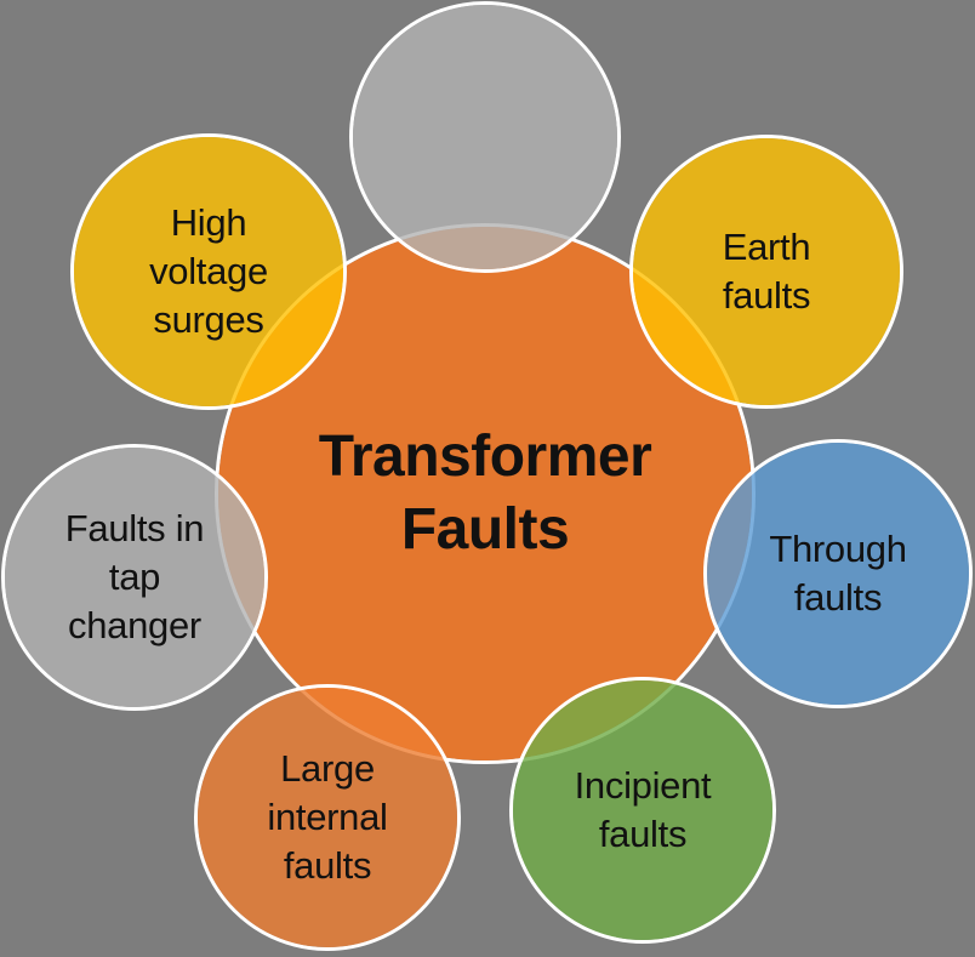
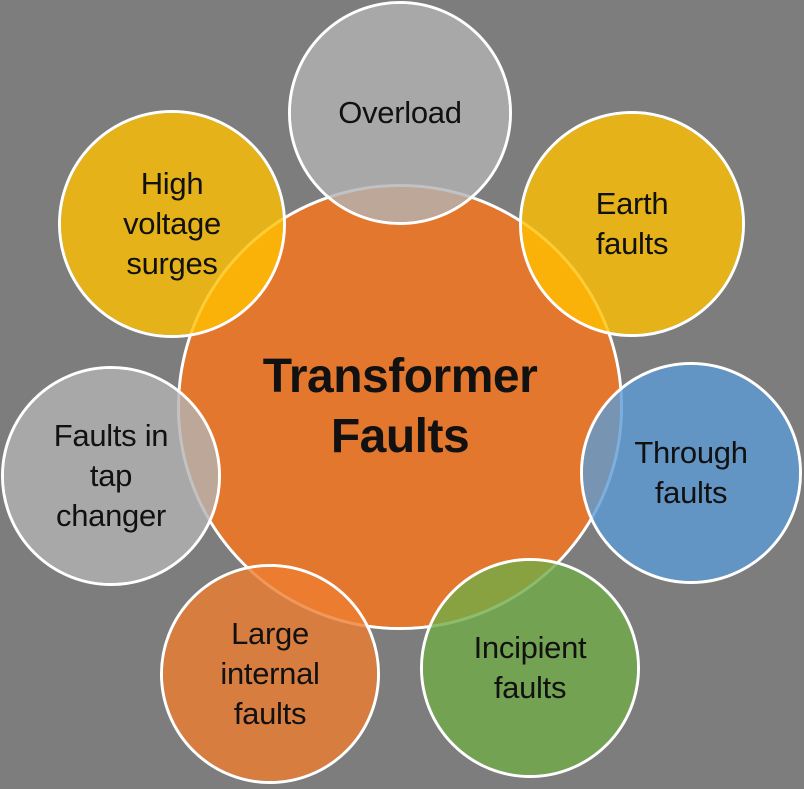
  Transformer
  Faults
+ Overload
  Earth
  faults
  Through
  faults
  Incipient
  faults
  Large
  internal
  faults
  Faults in
  tap
  changer
  High
  voltage
  surges
